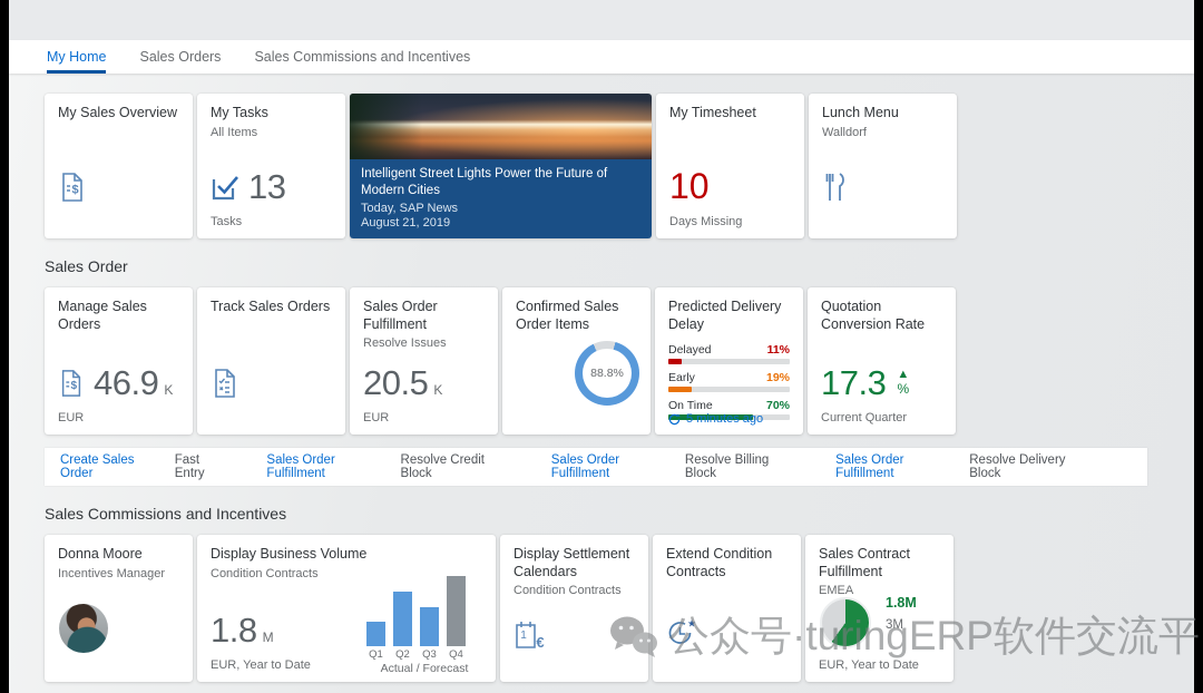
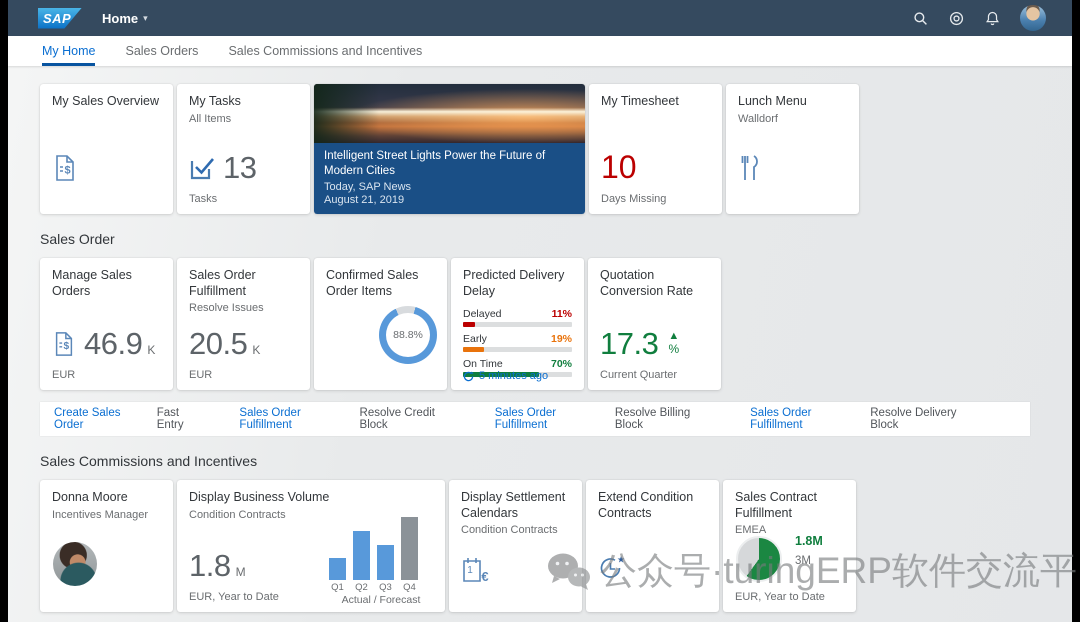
+ SAP
+ Home
+ ▾
  My Home
  Sales Orders
  Sales Commissions and Incentives
  My Sales Overview
  $
  My Tasks
  All Items
  13
  Tasks
  Intelligent Street Lights Power the Future of Modern Cities
  Today, SAP News
  August 21, 2019
  My Timesheet
  10
  Days Missing
  Lunch Menu
  Walldorf
  Sales Order
  Manage Sales Orders
  $
  46.9
  K
  EUR
- Track Sales Orders
  Sales Order Fulfillment
  Resolve Issues
  20.5
  K
  EUR
  Confirmed Sales Order Items
  88.8%
  Predicted Delivery Delay
  Delayed
  11%
  Early
  19%
  On Time
  70%
  5 minutes ago
  Quotation Conversion Rate
  17.3
  ▲
  %
  Current Quarter
  Create Sales Order
  Fast Entry
  Sales Order Fulfillment
  Resolve Credit Block
  Sales Order Fulfillment
  Resolve Billing Block
  Sales Order Fulfillment
  Resolve Delivery Block
  Sales Commissions and Incentives
  Donna Moore
  Incentives Manager
  Display Business Volume
  Condition Contracts
  1.8
  M
  EUR, Year to Date
  Q1
  Q2
  Q3
  Q4
  Actual / Forecast
  Display Settlement Calendars
  Condition Contracts
  1
  €
  Extend Condition Contracts
  ★
  Sales Contract Fulfillment
  EMEA
  1.8M
  3M
  EUR, Year to Date
  公众号·turingERP软件交流平
